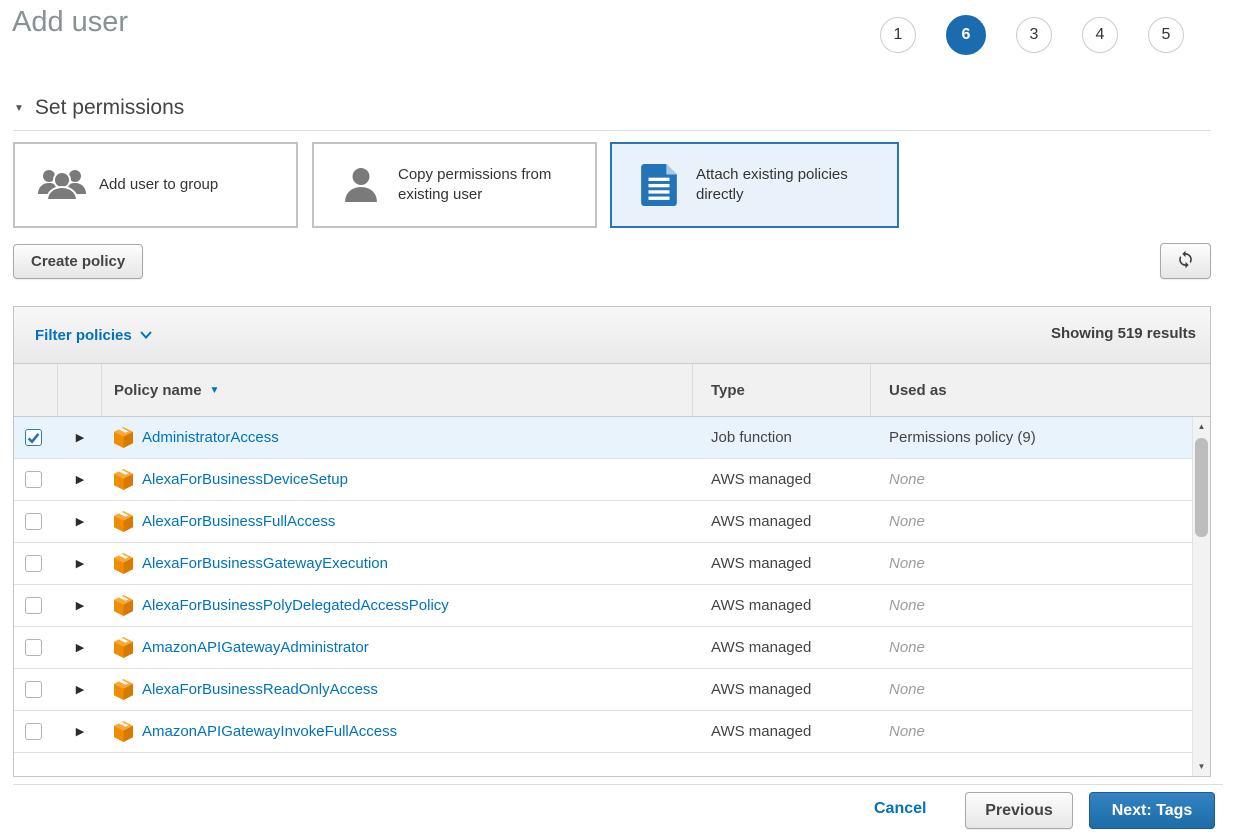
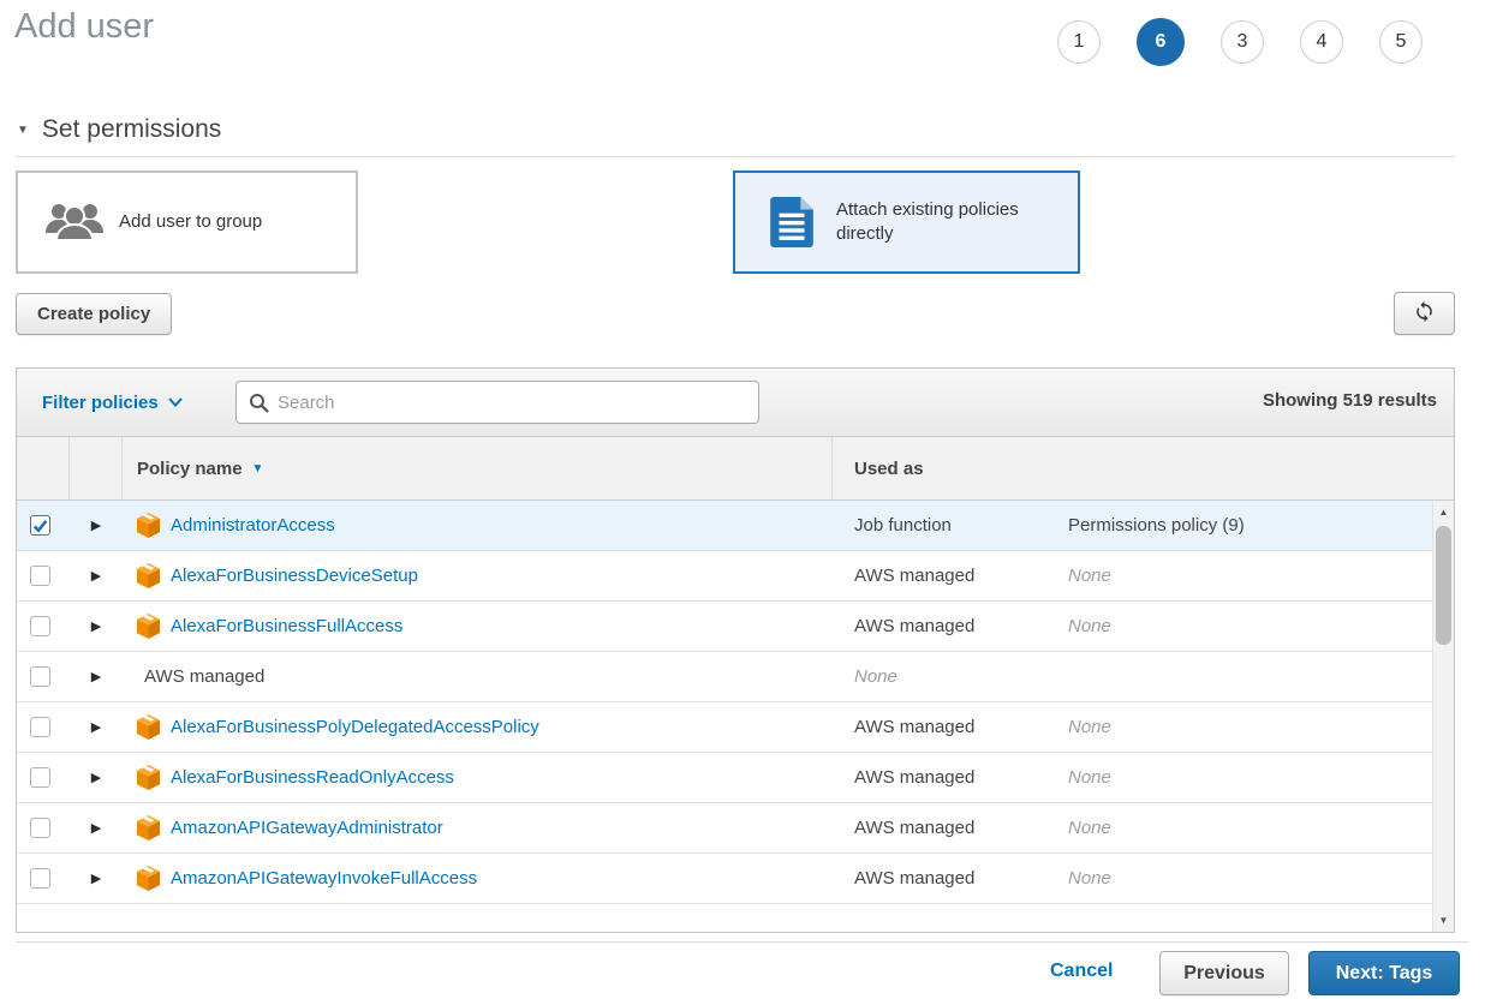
  Add user
  1
  6
  3
  4
  5
  ▼
  Set permissions
  Add user to group
- Copy permissions from existing user
  Attach existing policies directly
  Create policy
  Filter policies
+ Search
  Showing 519 results
  Policy name
  ▼
- Type
  Used as
  ▶
  AdministratorAccess
  Job function
  Permissions policy (9)
  ▶
  AlexaForBusinessDeviceSetup
  AWS managed
  None
  ▶
  AlexaForBusinessFullAccess
  AWS managed
  None
  ▶
- AlexaForBusinessGatewayExecution
  AWS managed
  None
  ▶
  AlexaForBusinessPolyDelegatedAccessPolicy
  AWS managed
  None
  ▶
- AmazonAPIGatewayAdministrator
+ AlexaForBusinessReadOnlyAccess
  AWS managed
  None
  ▶
- AlexaForBusinessReadOnlyAccess
+ AmazonAPIGatewayAdministrator
  AWS managed
  None
  ▶
  AmazonAPIGatewayInvokeFullAccess
  AWS managed
  None
  ▲
  ▼
  Cancel
  Previous
  Next: Tags
